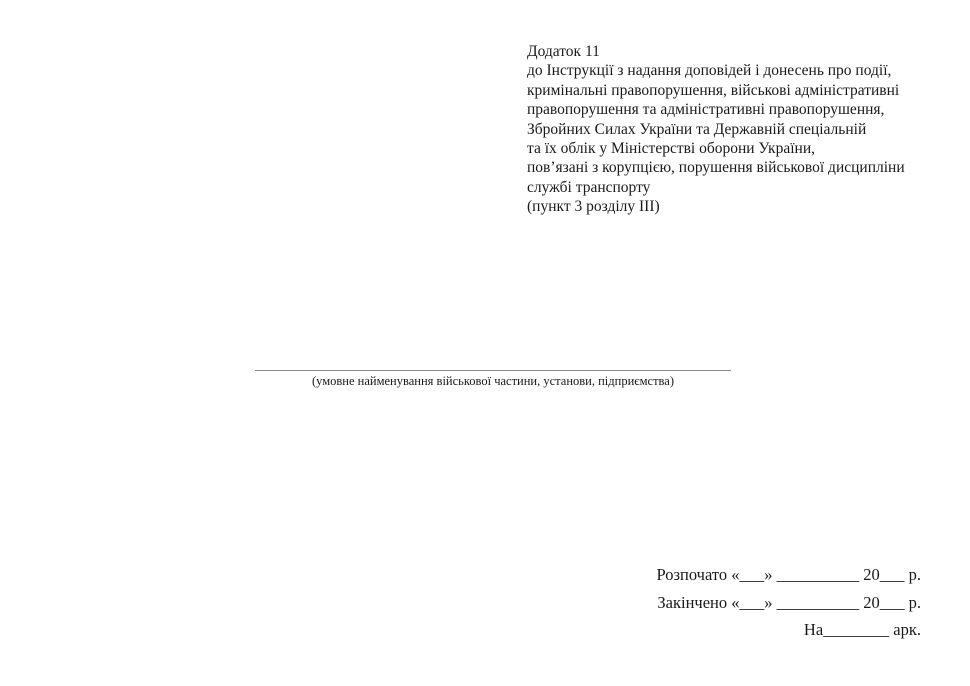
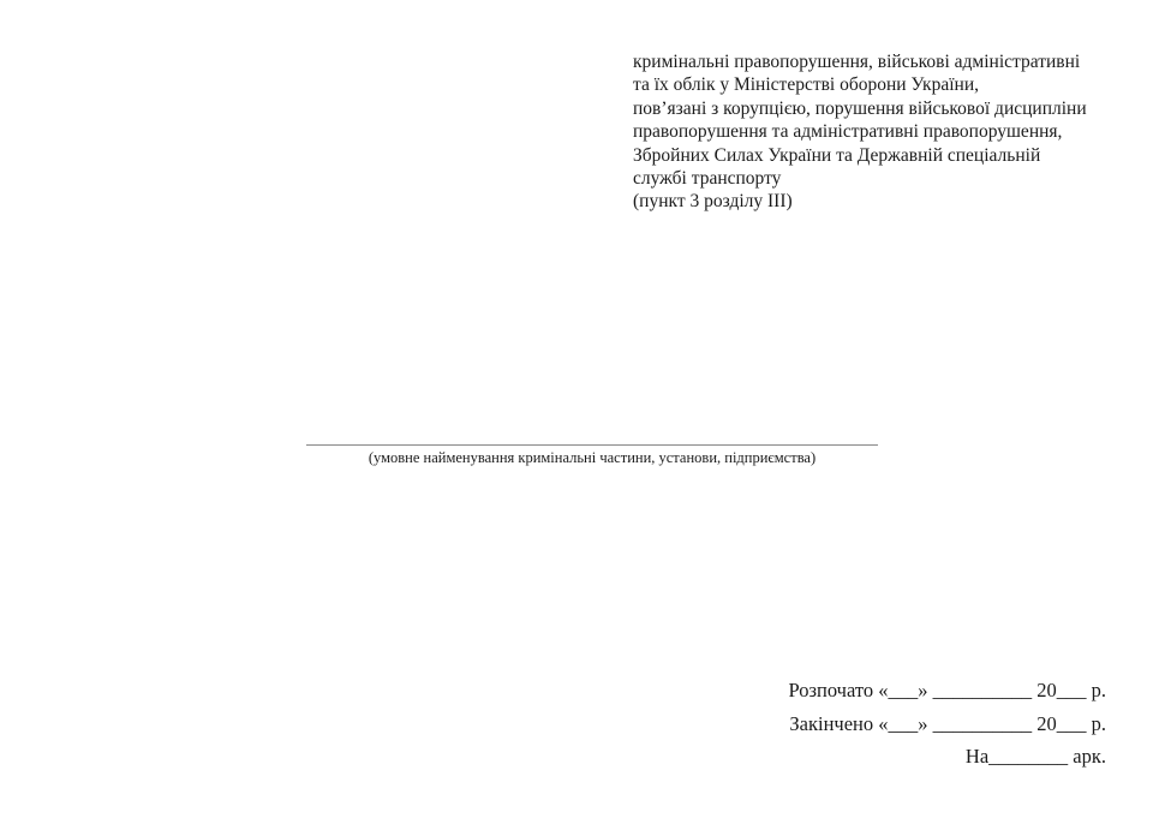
- Додаток 11
- до Інструкції з надання доповідей і донесень про події,
  кримінальні правопорушення, військові адміністративні
- правопорушення та адміністративні правопорушення,
+ та їх облік у Міністерстві оборони України,
- Збройних Силах України та Державній спеціальній
+ пов’язані з корупцією, порушення військової дисципліни
- та їх облік у Міністерстві оборони України,
+ правопорушення та адміністративні правопорушення,
- пов’язані з корупцією, порушення військової дисципліни
+ Збройних Силах України та Державній спеціальній
  службі транспорту
  (пункт 3 розділу ІІІ)
- (умовне найменування військової частини, установи, підприємства)
+ (умовне найменування кримінальні частини, установи, підприємства)
  Розпочато «___» __________ 20___ р.
  Закінчено «___» __________ 20___ р.
  На________ арк.
